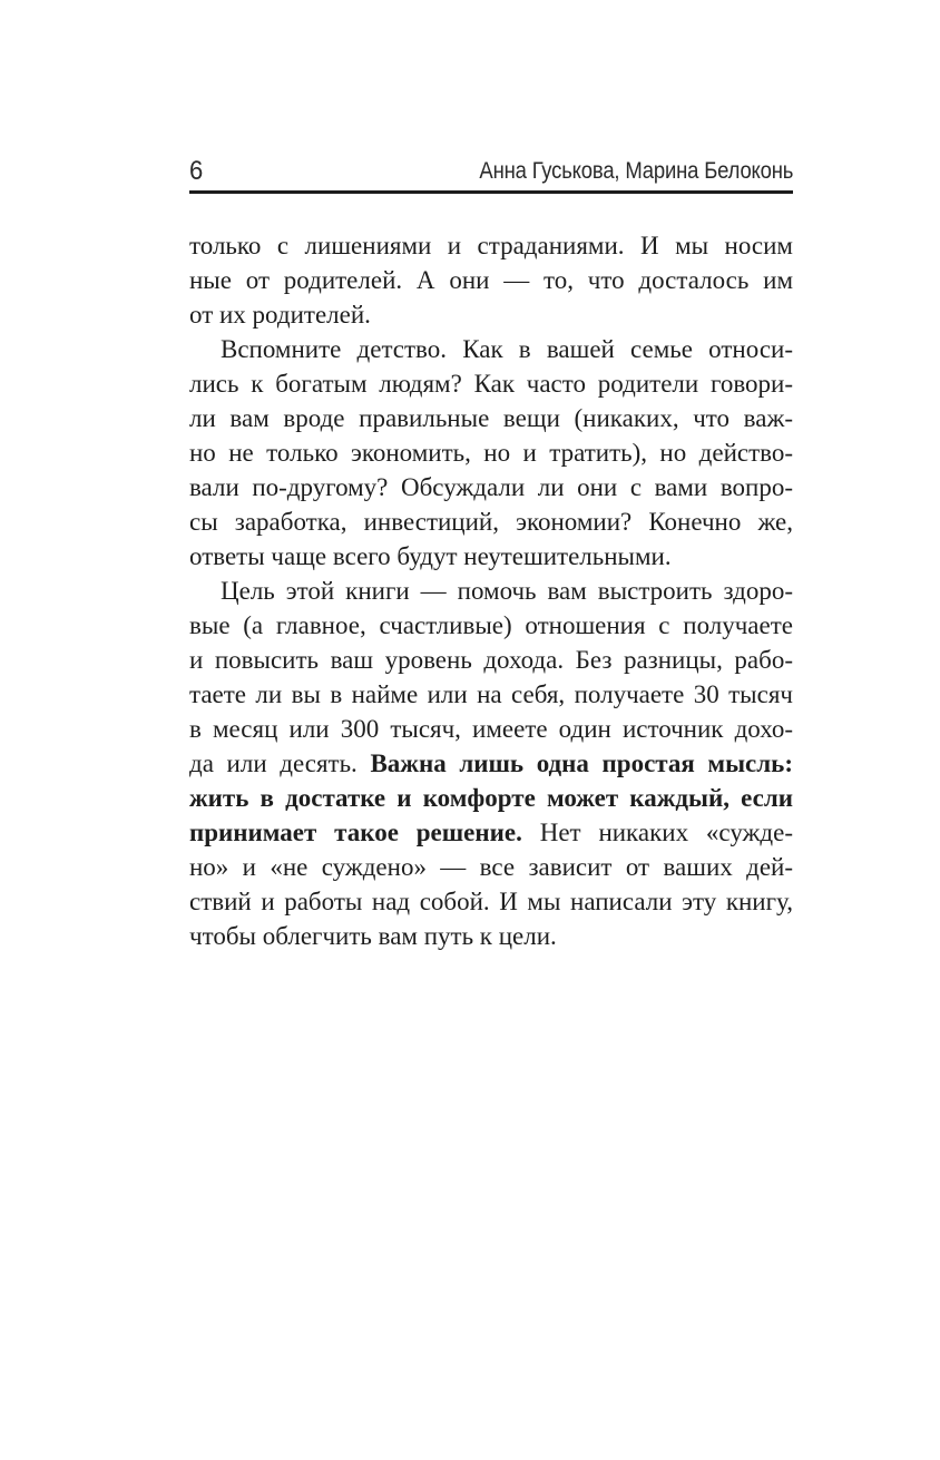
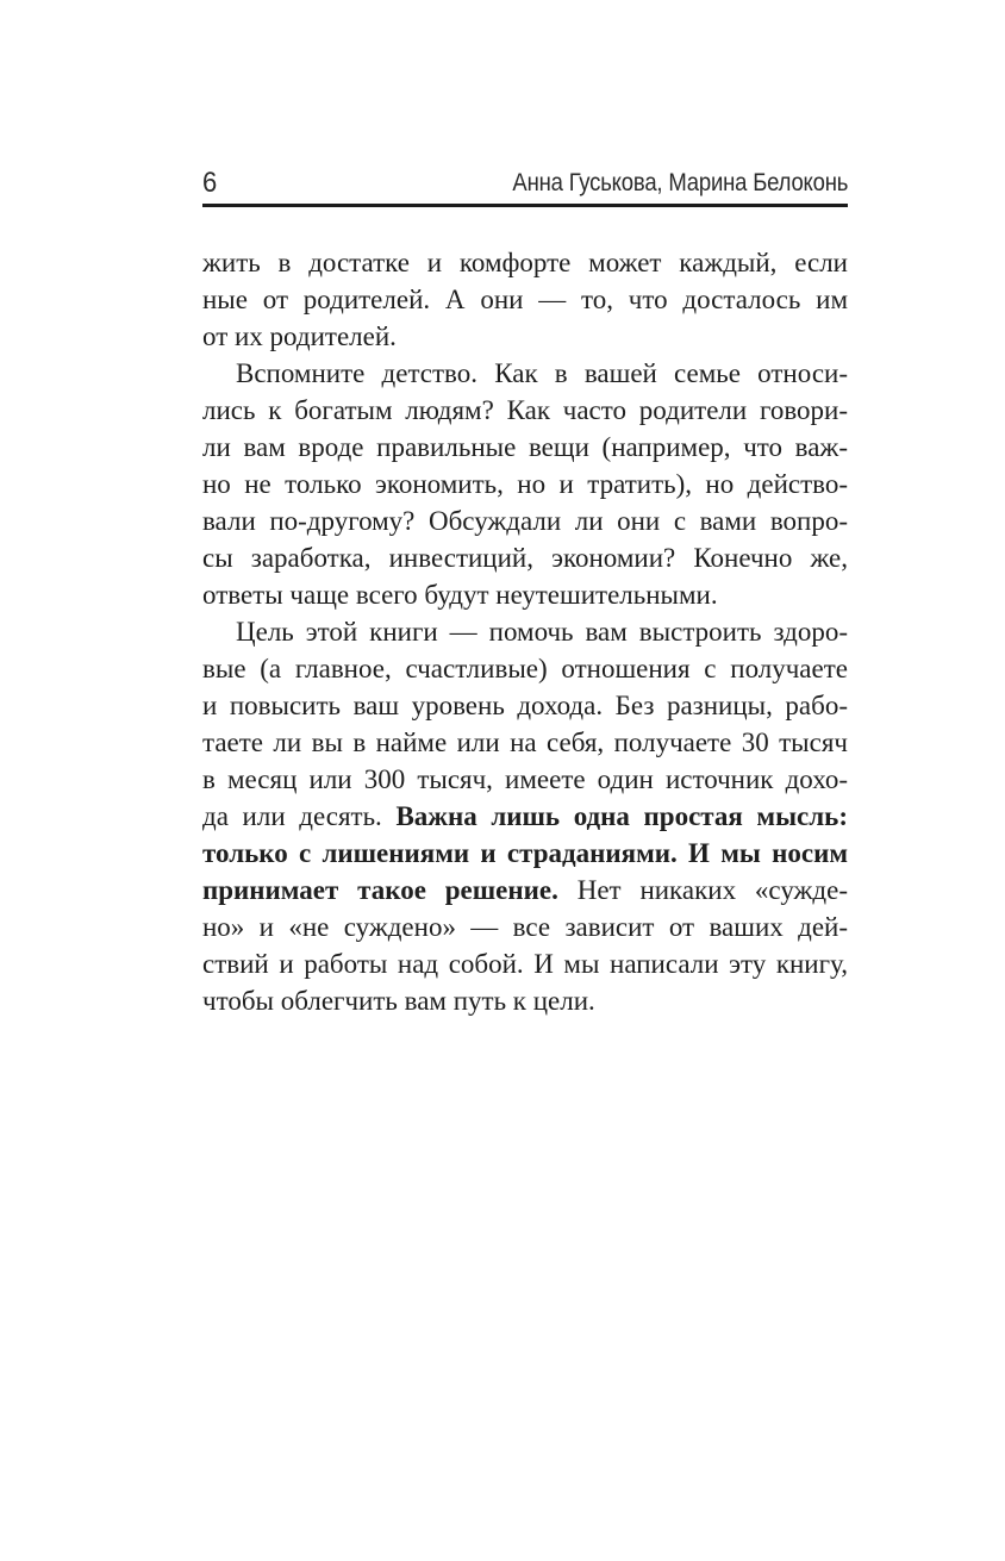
  6
  Анна Гуськова, Марина Белоконь
- только с лишениями и страданиями. И мы носим
+ жить в достатке и комфорте может каждый, если
  ные от родителей. А они — то, что досталось им
  от их родителей.
  Вспомните детство. Как в вашей семье относи-
  лись к богатым людям? Как часто родители говори-
- ли вам вроде правильные вещи (никаких, что важ-
+ ли вам вроде правильные вещи (например, что важ-
  но не только экономить, но и тратить), но действо-
  вали по-другому? Обсуждали ли они с вами вопро-
  сы заработка, инвестиций, экономии? Конечно же,
  ответы чаще всего будут неутешительными.
  Цель этой книги — помочь вам выстроить здоро-
  вые (а главное, счастливые) отношения с получаете
  и повысить ваш уровень дохода. Без разницы, рабо-
  таете ли вы в найме или на себя, получаете 30 тысяч
  в месяц или 300 тысяч, имеете один источник дохо-
  да или десять. Важна лишь одна простая мысль:
- жить в достатке и комфорте может каждый, если
+ только с лишениями и страданиями. И мы носим
  принимает такое решение. Нет никаких «сужде-
  но» и «не суждено» — все зависит от ваших дей-
  ствий и работы над собой. И мы написали эту книгу,
  чтобы облегчить вам путь к цели.
